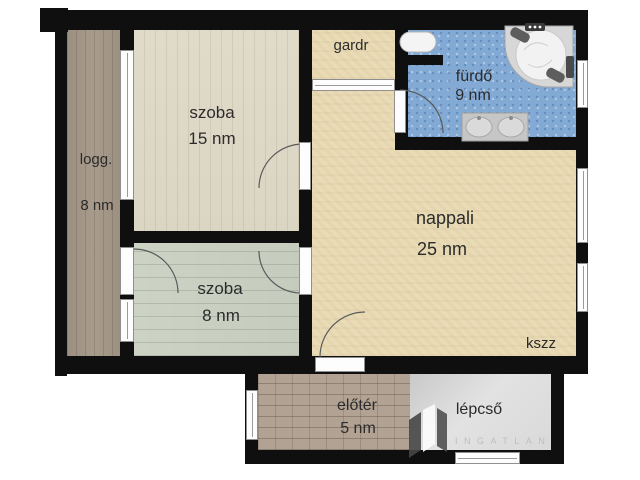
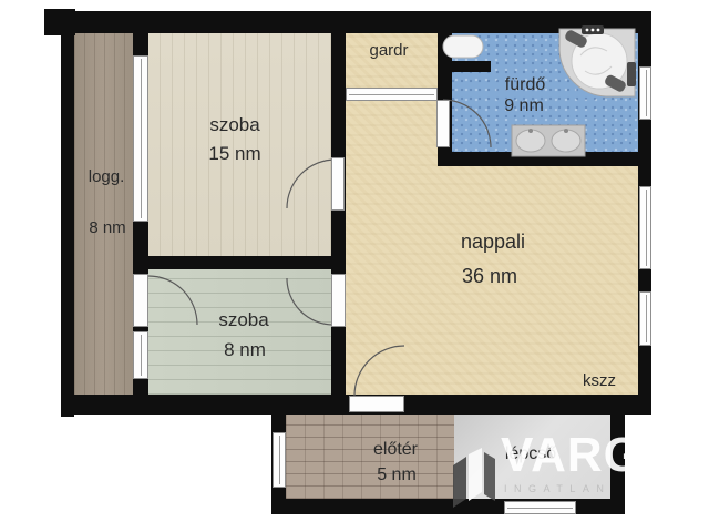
  logg.
  8 nm
  szoba
  15 nm
  szoba
  8 nm
  gardr
  fürdő
  9 nm
  nappali
- 25 nm
+ 36 nm
  kszz
  előtér
  5 nm
  lépcső
+ VARG
  INGATLAN
